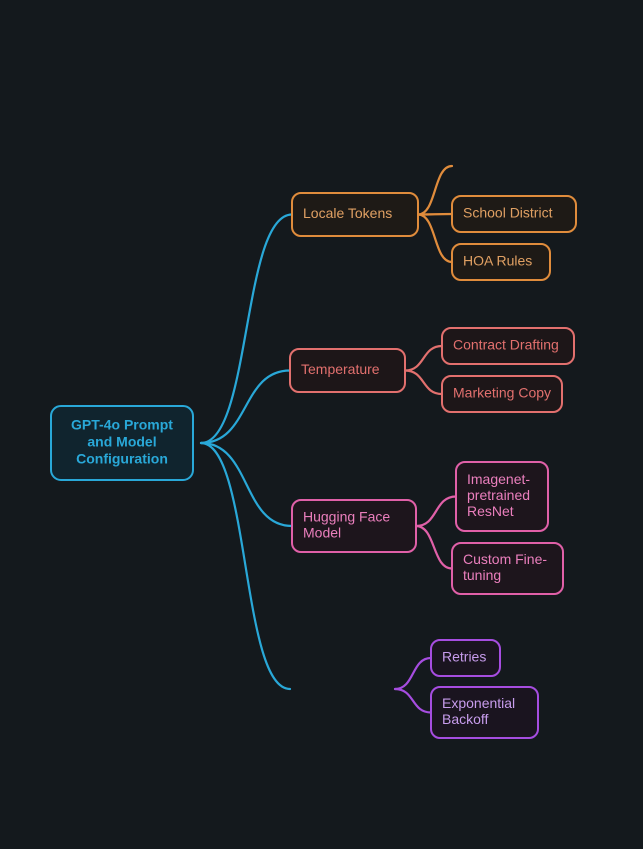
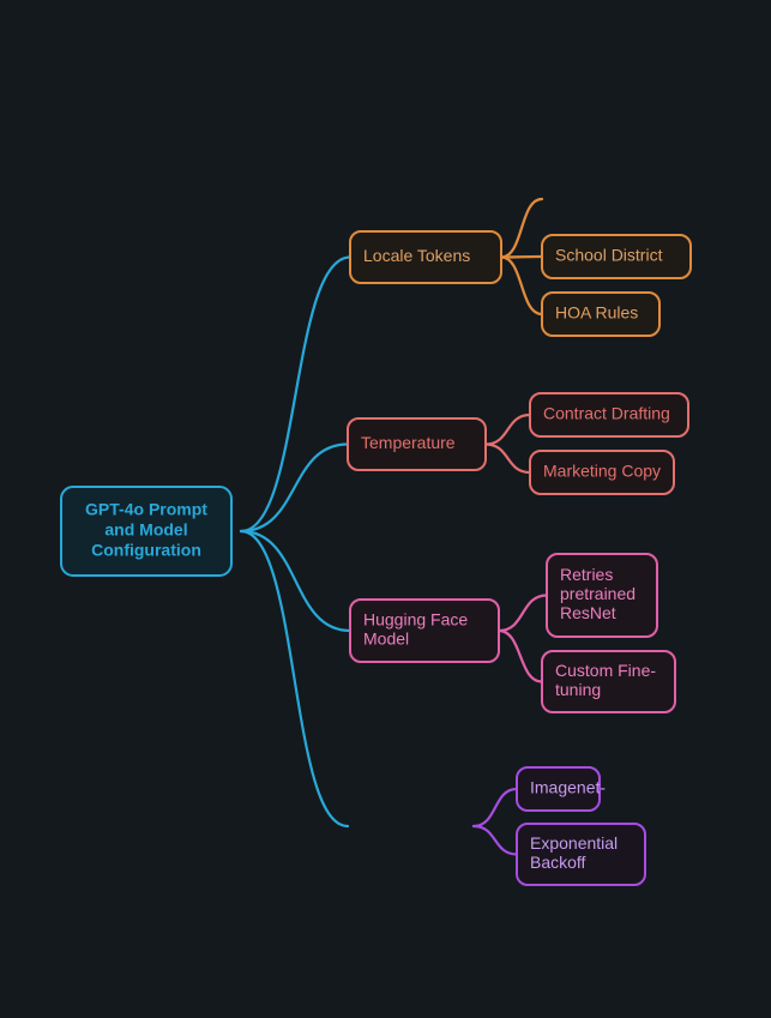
  Locale Tokens
  School District
  HOA Rules
  Temperature
  Contract Drafting
  Marketing Copy
  Hugging Face
  Model
- Imagenet-
+ Retries
  pretrained
  ResNet
  Custom Fine-
  tuning
- Retries
+ Imagenet-
  Exponential
  Backoff
  GPT-4o Prompt
  and Model
  Configuration
